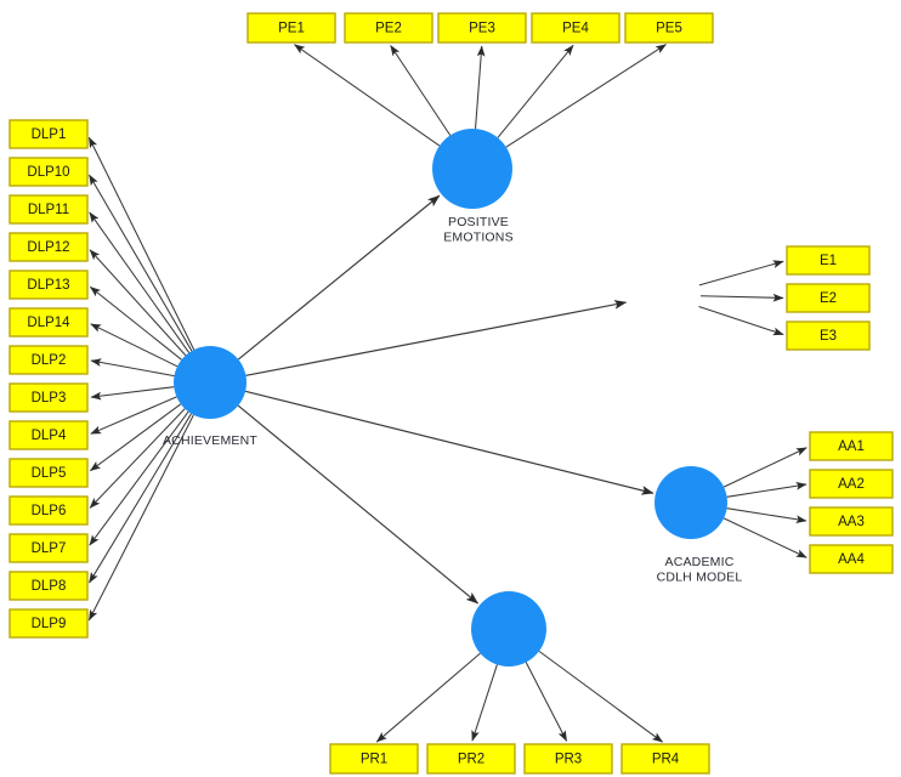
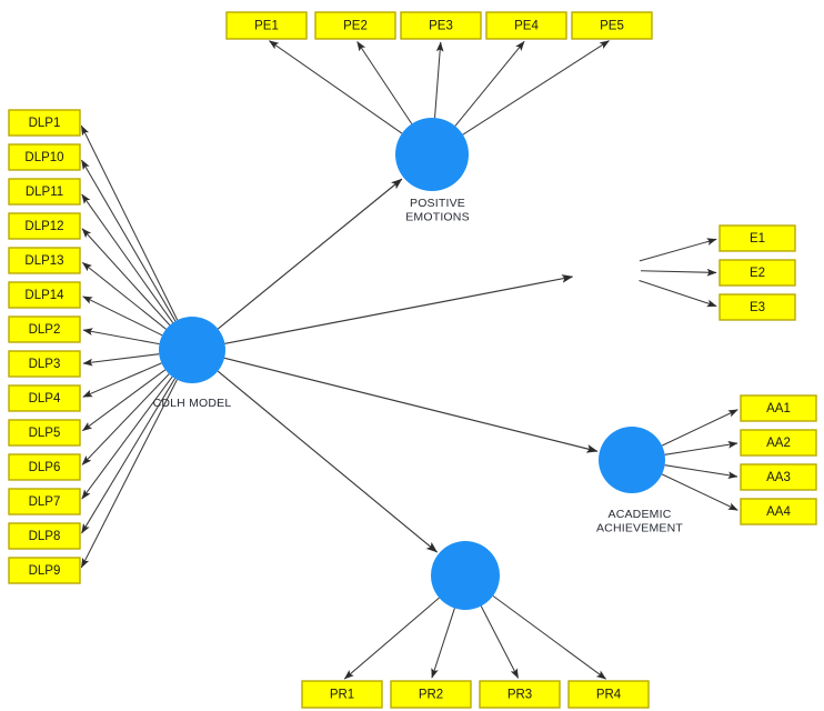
- ACHIEVEMENT
+ CDLH MODEL
  POSITIVE EMOTIONS
- ACADEMIC CDLH MODEL
+ ACADEMIC ACHIEVEMENT
  DLP1
  DLP10
  DLP11
  DLP12
  DLP13
  DLP14
  DLP2
  DLP3
  DLP4
  DLP5
  DLP6
  DLP7
  DLP8
  DLP9
  PE1
  PE2
  PE3
  PE4
  PE5
  E1
  E2
  E3
  AA1
  AA2
  AA3
  AA4
  PR1
  PR2
  PR3
  PR4
